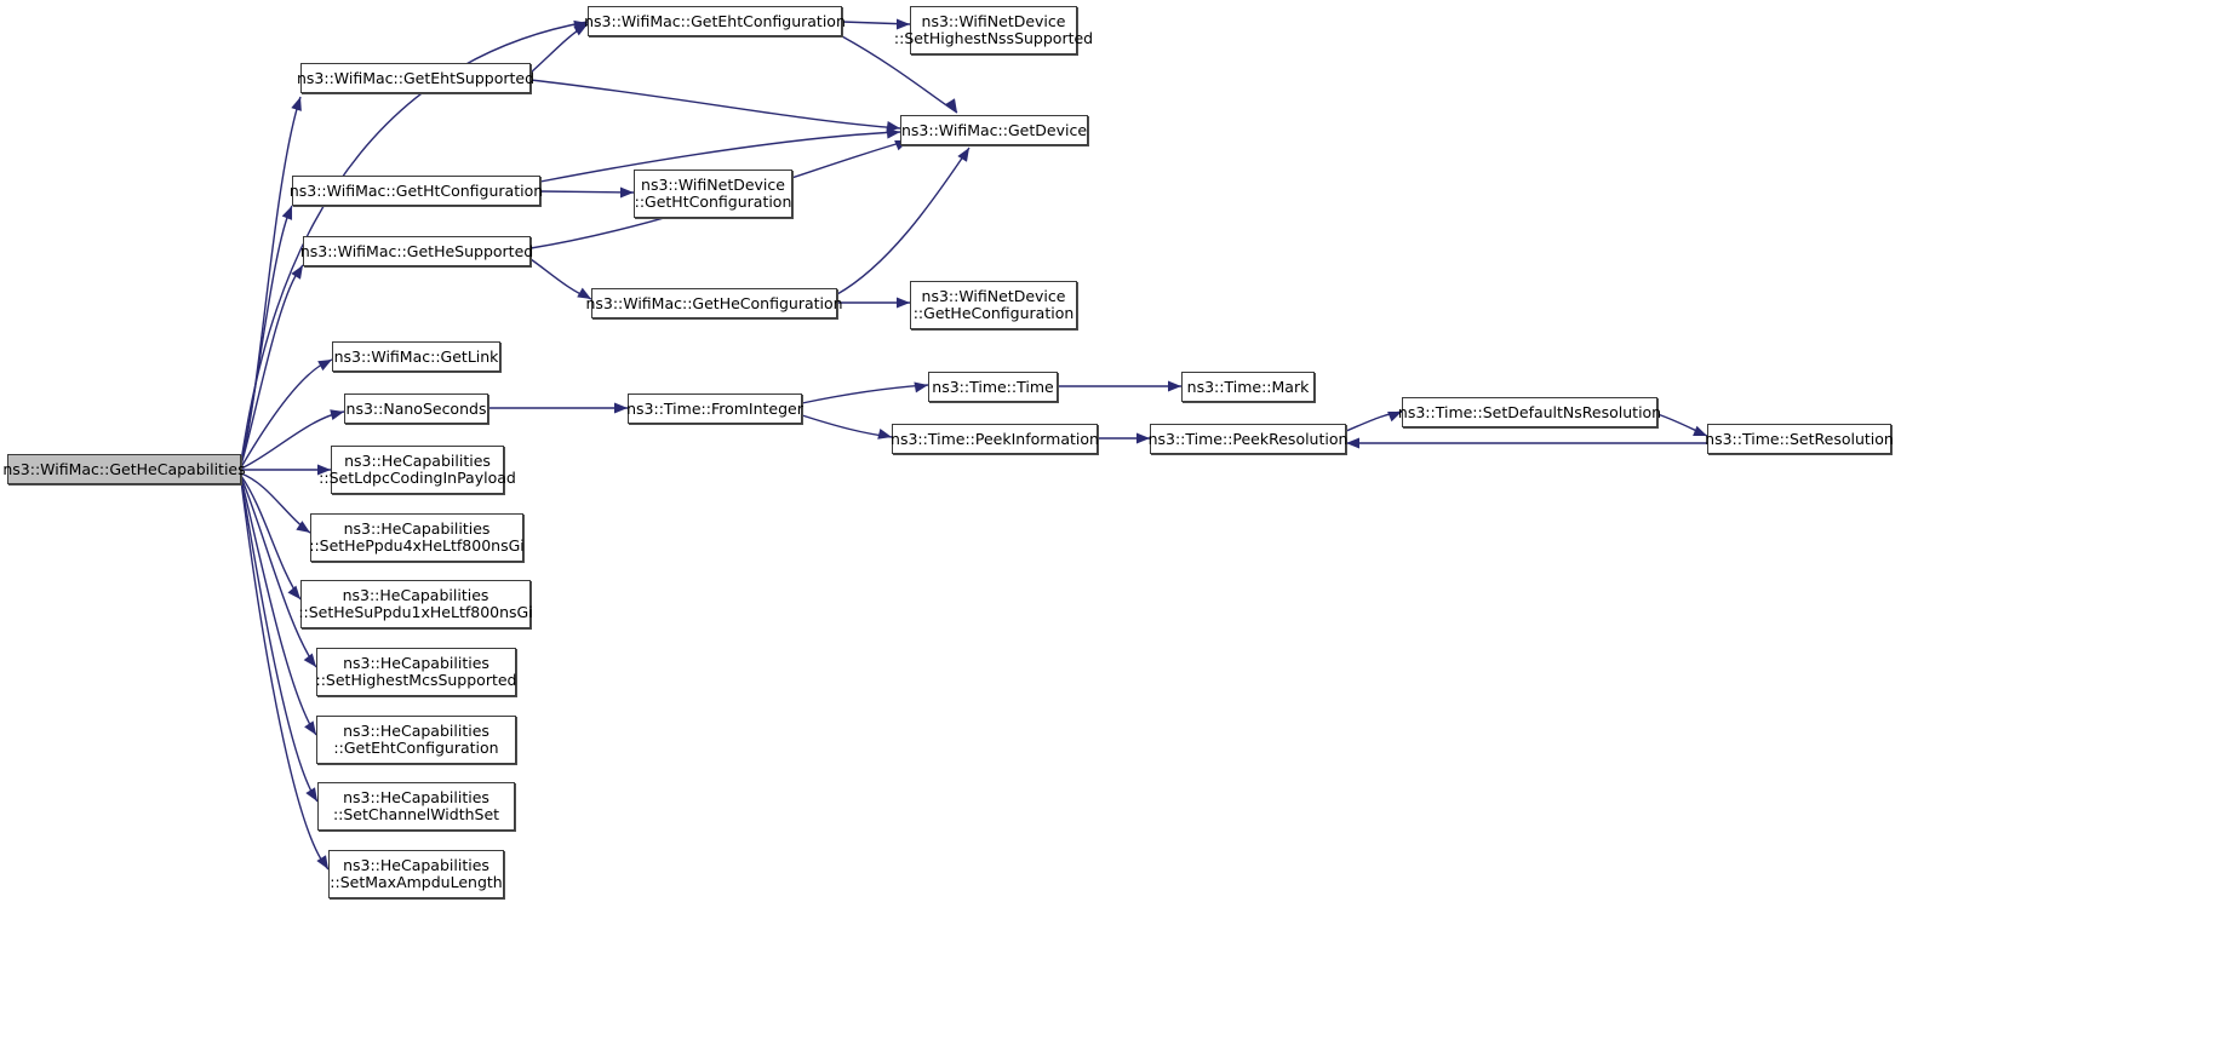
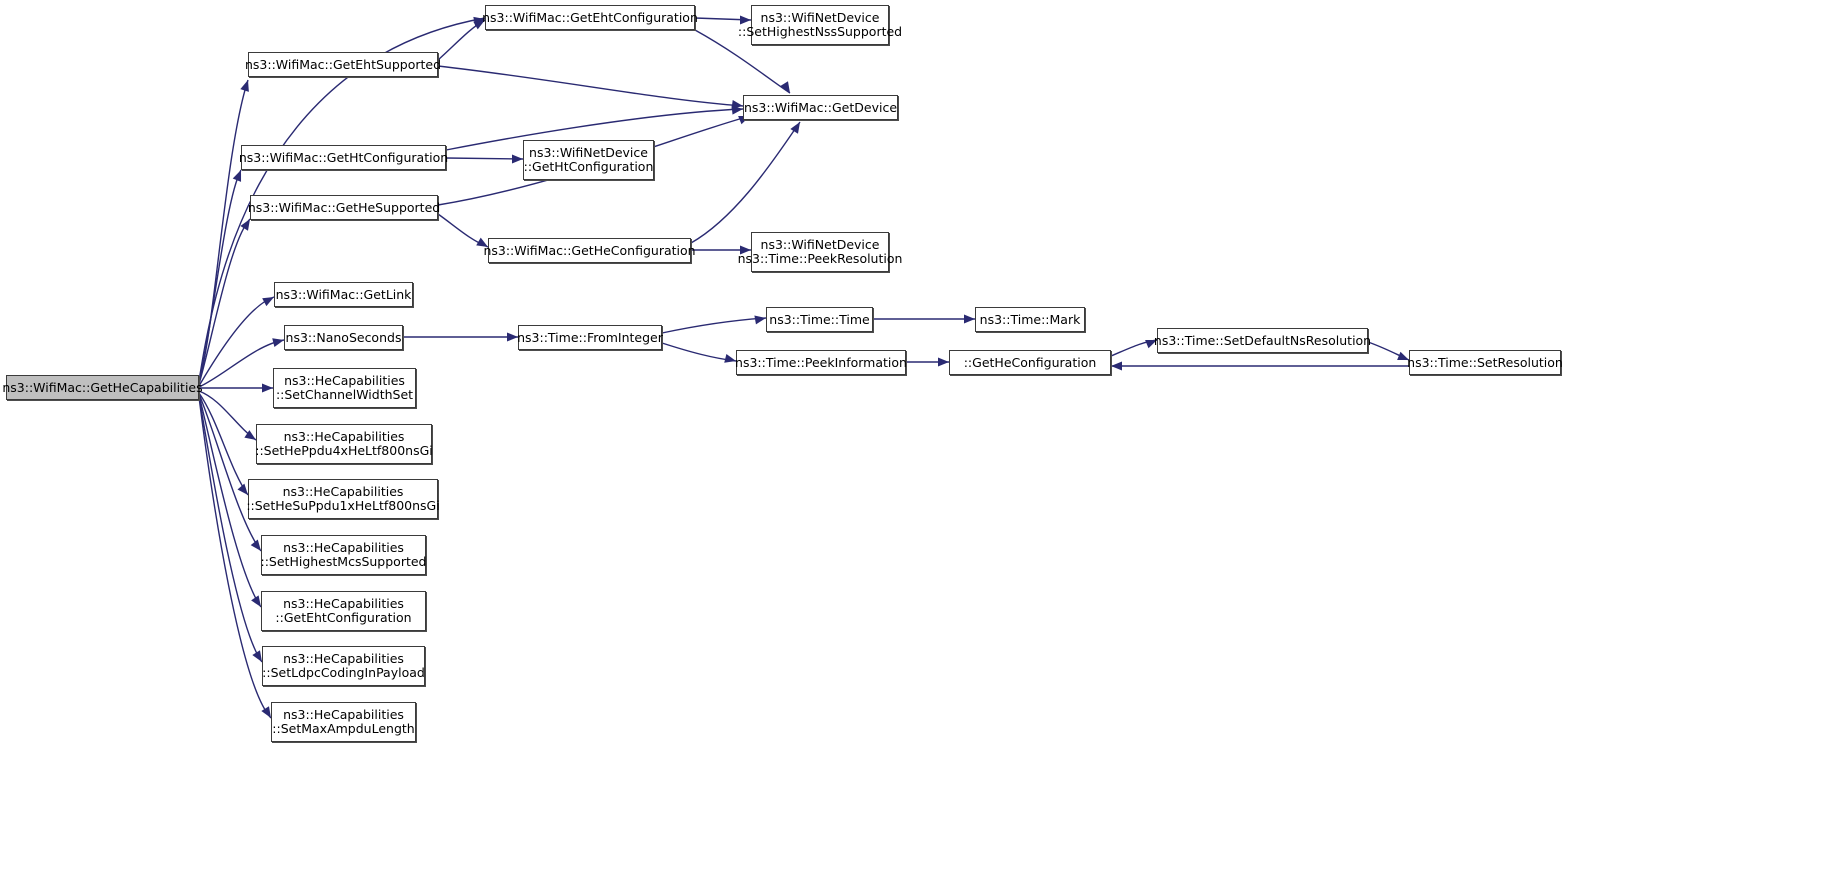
  ns3::WifiMac::GetHeCapabilities
  ns3::WifiMac::GetEhtConfiguration
  ns3::WifiNetDevice
  ::SetHighestNssSupported
  ns3::WifiMac::GetEhtSupported
  ns3::WifiMac::GetDevice
  ns3::WifiMac::GetHtConfiguration
  ns3::WifiNetDevice
  ::GetHtConfiguration
  ns3::WifiMac::GetHeSupported
  ns3::WifiMac::GetHeConfiguration
  ns3::WifiNetDevice
- ::GetHeConfiguration
+ ns3::Time::PeekResolution
  ns3::WifiMac::GetLink
  ns3::NanoSeconds
  ns3::Time::FromInteger
  ns3::Time::Time
  ns3::Time::Mark
  ns3::Time::PeekInformation
- ns3::Time::PeekResolution
+ ::GetHeConfiguration
  ns3::Time::SetDefaultNsResolution
  ns3::Time::SetResolution
  ns3::HeCapabilities
- ::SetLdpcCodingInPayload
+ ::SetChannelWidthSet
  ns3::HeCapabilities
  ::SetHePpdu4xHeLtf800nsGi
  ns3::HeCapabilities
  ::SetHeSuPpdu1xHeLtf800nsGi
  ns3::HeCapabilities
  ::SetHighestMcsSupported
  ns3::HeCapabilities
  ::GetEhtConfiguration
  ns3::HeCapabilities
- ::SetChannelWidthSet
+ ::SetLdpcCodingInPayload
  ns3::HeCapabilities
  ::SetMaxAmpduLength
